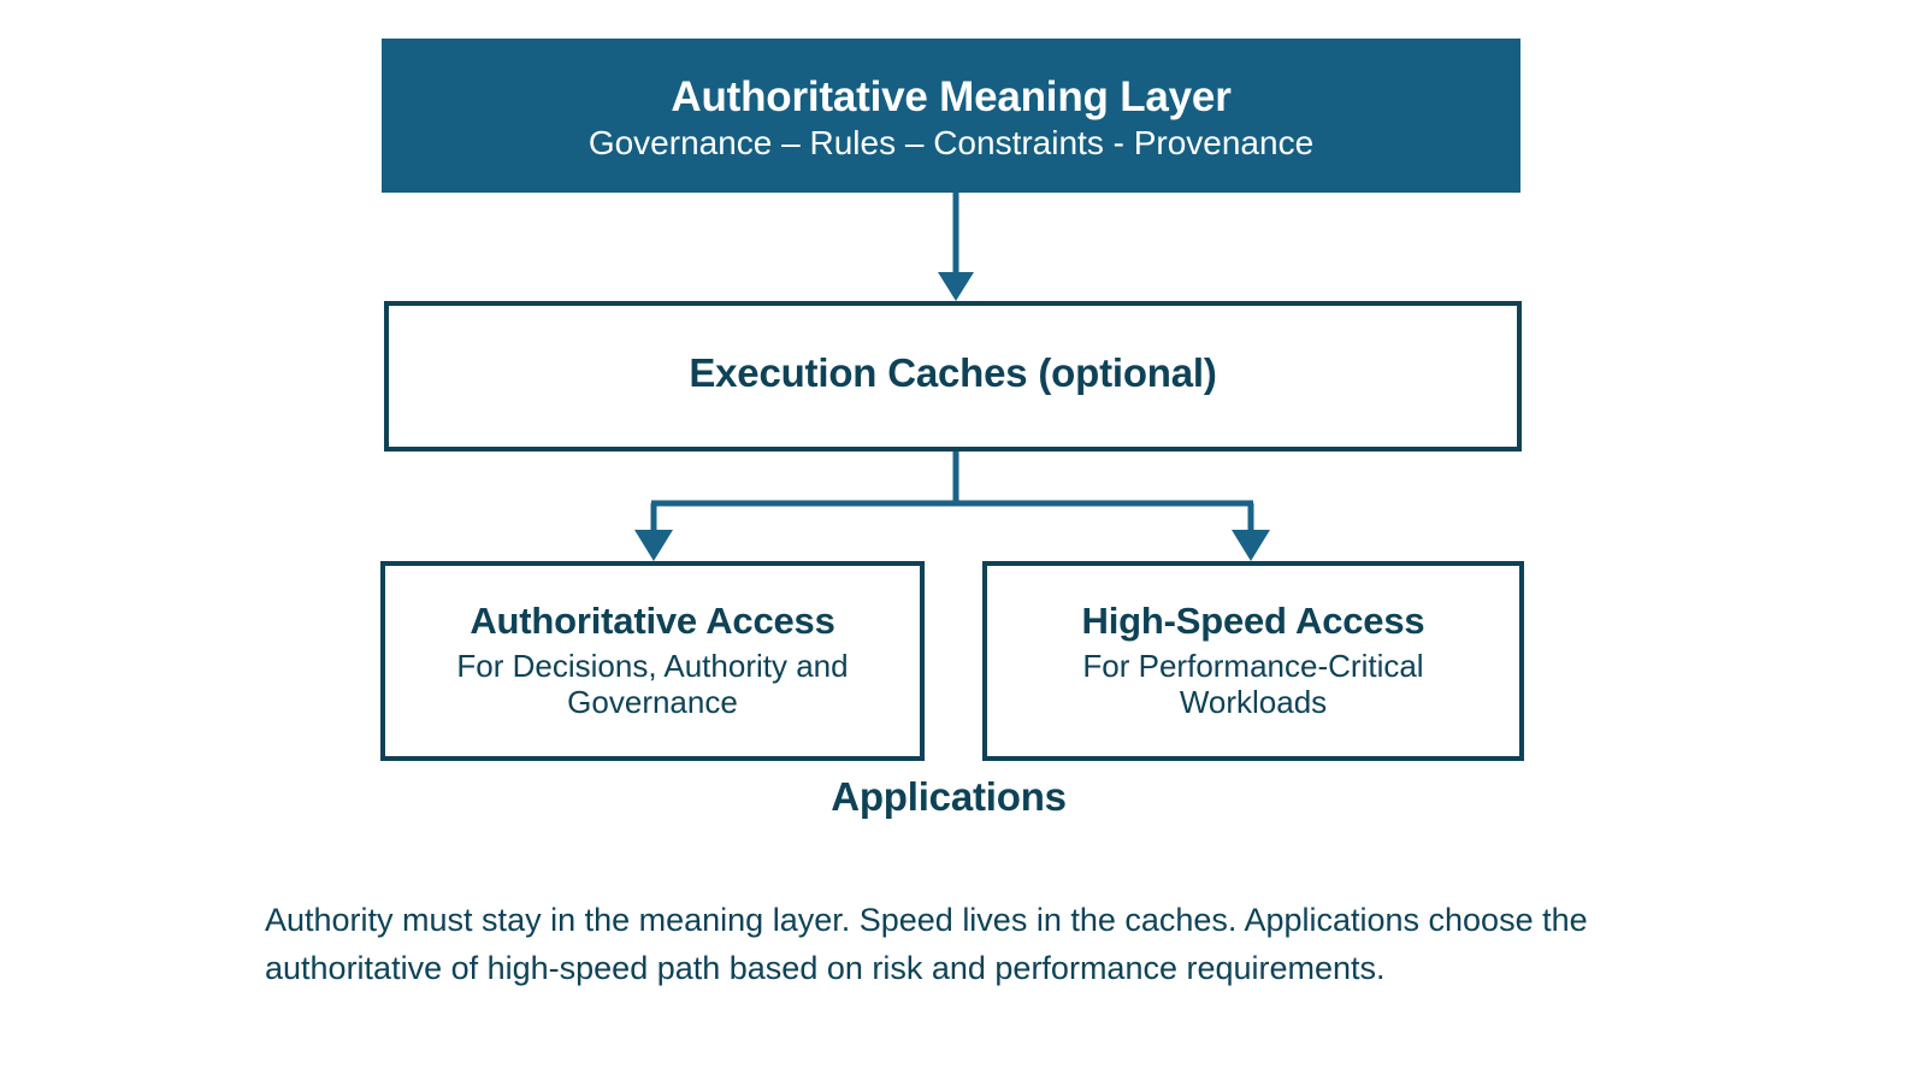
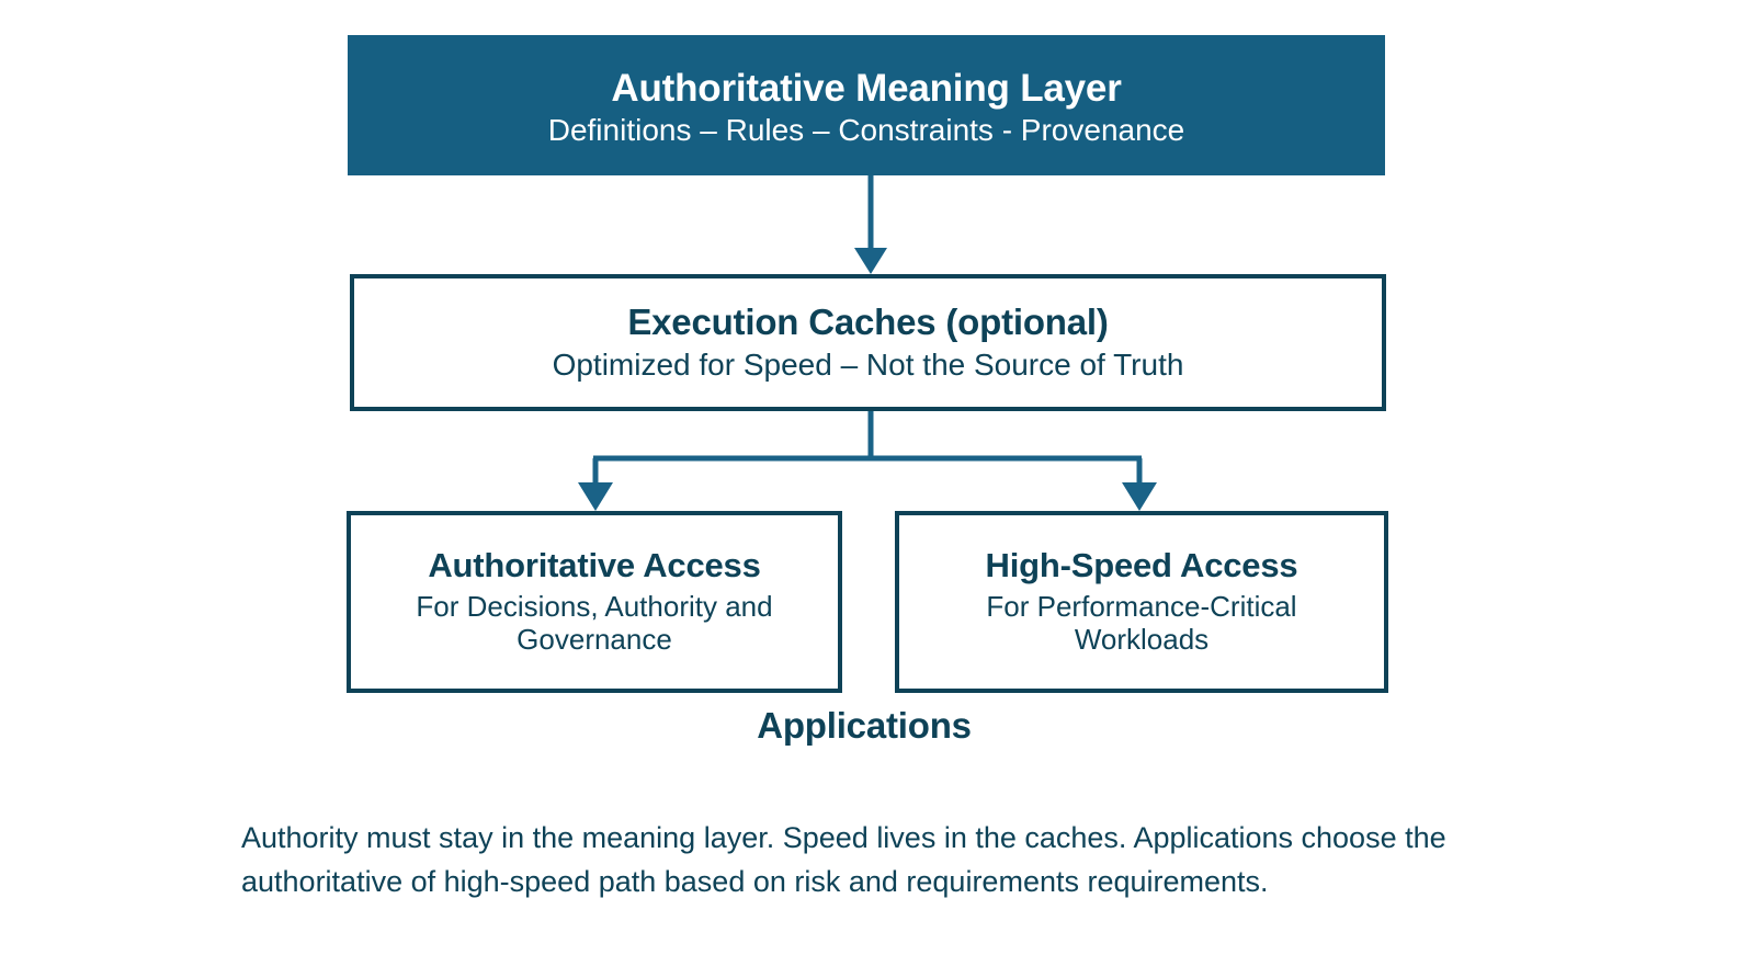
  Authoritative Meaning Layer
- Governance – Rules – Constraints - Provenance
+ Definitions – Rules – Constraints - Provenance
  Execution Caches (optional)
+ Optimized for Speed – Not the Source of Truth
  Authoritative Access
  For Decisions, Authority and Governance
  High-Speed Access
  For Performance-Critical Workloads
  Applications
- Authority must stay in the meaning layer. Speed lives in the caches. Applications choose the authoritative of high-speed path based on risk and performance requirements.
+ Authority must stay in the meaning layer. Speed lives in the caches. Applications choose the authoritative of high-speed path based on risk and requirements requirements.
